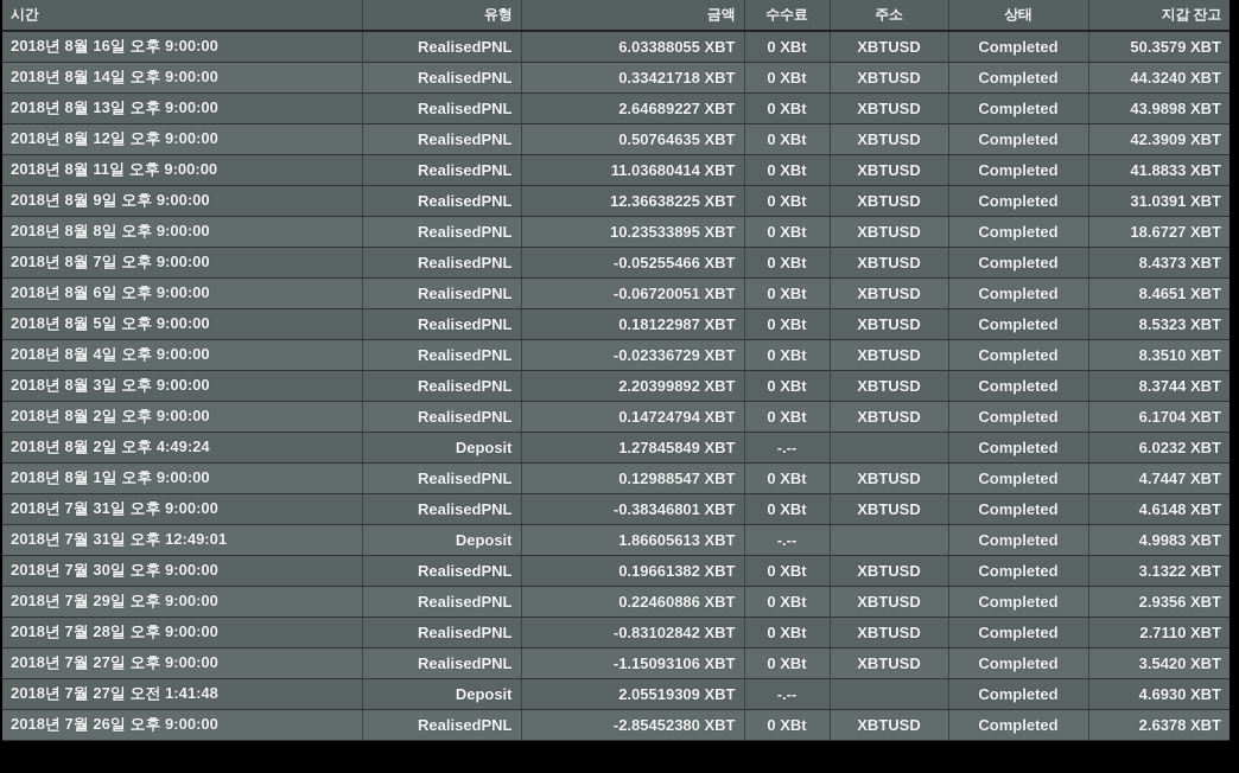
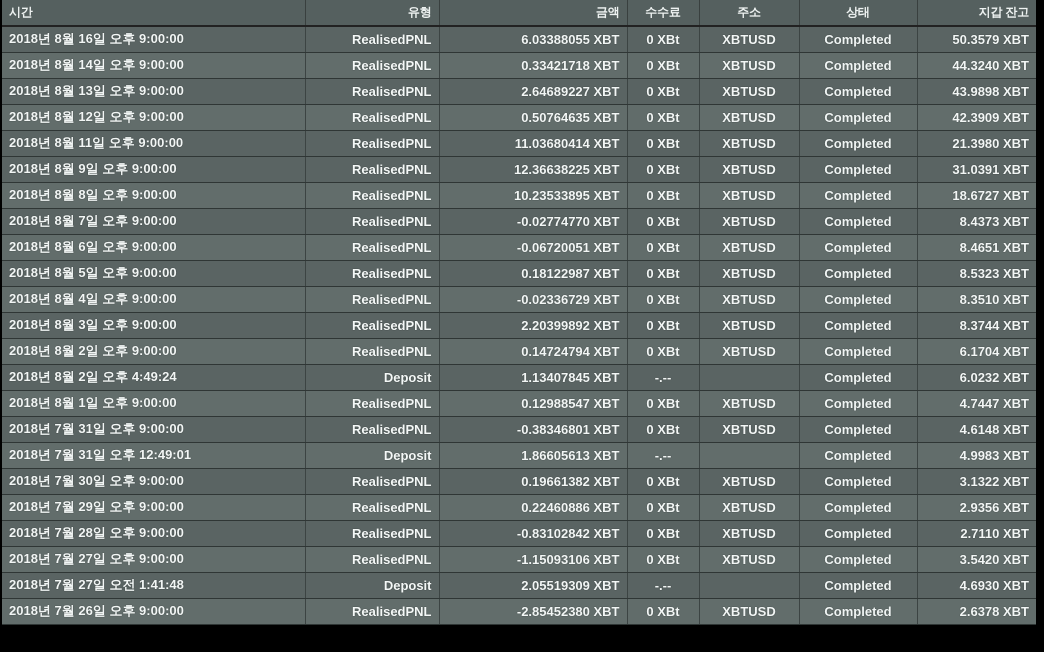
  시간	유형	금액	수수료	주소	상태	지갑 잔고
  2018년 8월 16일 오후 9:00:00	RealisedPNL	6.03388055 XBT	0 XBt	XBTUSD	Completed	50.3579 XBT
  2018년 8월 14일 오후 9:00:00	RealisedPNL	0.33421718 XBT	0 XBt	XBTUSD	Completed	44.3240 XBT
  2018년 8월 13일 오후 9:00:00	RealisedPNL	2.64689227 XBT	0 XBt	XBTUSD	Completed	43.9898 XBT
  2018년 8월 12일 오후 9:00:00	RealisedPNL	0.50764635 XBT	0 XBt	XBTUSD	Completed	42.3909 XBT
- 2018년 8월 11일 오후 9:00:00	RealisedPNL	11.03680414 XBT	0 XBt	XBTUSD	Completed	41.8833 XBT
+ 2018년 8월 11일 오후 9:00:00	RealisedPNL	11.03680414 XBT	0 XBt	XBTUSD	Completed	21.3980 XBT
  2018년 8월 9일 오후 9:00:00	RealisedPNL	12.36638225 XBT	0 XBt	XBTUSD	Completed	31.0391 XBT
  2018년 8월 8일 오후 9:00:00	RealisedPNL	10.23533895 XBT	0 XBt	XBTUSD	Completed	18.6727 XBT
- 2018년 8월 7일 오후 9:00:00	RealisedPNL	-0.05255466 XBT	0 XBt	XBTUSD	Completed	8.4373 XBT
+ 2018년 8월 7일 오후 9:00:00	RealisedPNL	-0.02774770 XBT	0 XBt	XBTUSD	Completed	8.4373 XBT
  2018년 8월 6일 오후 9:00:00	RealisedPNL	-0.06720051 XBT	0 XBt	XBTUSD	Completed	8.4651 XBT
  2018년 8월 5일 오후 9:00:00	RealisedPNL	0.18122987 XBT	0 XBt	XBTUSD	Completed	8.5323 XBT
  2018년 8월 4일 오후 9:00:00	RealisedPNL	-0.02336729 XBT	0 XBt	XBTUSD	Completed	8.3510 XBT
  2018년 8월 3일 오후 9:00:00	RealisedPNL	2.20399892 XBT	0 XBt	XBTUSD	Completed	8.3744 XBT
  2018년 8월 2일 오후 9:00:00	RealisedPNL	0.14724794 XBT	0 XBt	XBTUSD	Completed	6.1704 XBT
- 2018년 8월 2일 오후 4:49:24	Deposit	1.27845849 XBT	-.--		Completed	6.0232 XBT
+ 2018년 8월 2일 오후 4:49:24	Deposit	1.13407845 XBT	-.--		Completed	6.0232 XBT
  2018년 8월 1일 오후 9:00:00	RealisedPNL	0.12988547 XBT	0 XBt	XBTUSD	Completed	4.7447 XBT
  2018년 7월 31일 오후 9:00:00	RealisedPNL	-0.38346801 XBT	0 XBt	XBTUSD	Completed	4.6148 XBT
  2018년 7월 31일 오후 12:49:01	Deposit	1.86605613 XBT	-.--		Completed	4.9983 XBT
  2018년 7월 30일 오후 9:00:00	RealisedPNL	0.19661382 XBT	0 XBt	XBTUSD	Completed	3.1322 XBT
  2018년 7월 29일 오후 9:00:00	RealisedPNL	0.22460886 XBT	0 XBt	XBTUSD	Completed	2.9356 XBT
  2018년 7월 28일 오후 9:00:00	RealisedPNL	-0.83102842 XBT	0 XBt	XBTUSD	Completed	2.7110 XBT
  2018년 7월 27일 오후 9:00:00	RealisedPNL	-1.15093106 XBT	0 XBt	XBTUSD	Completed	3.5420 XBT
  2018년 7월 27일 오전 1:41:48	Deposit	2.05519309 XBT	-.--		Completed	4.6930 XBT
  2018년 7월 26일 오후 9:00:00	RealisedPNL	-2.85452380 XBT	0 XBt	XBTUSD	Completed	2.6378 XBT
